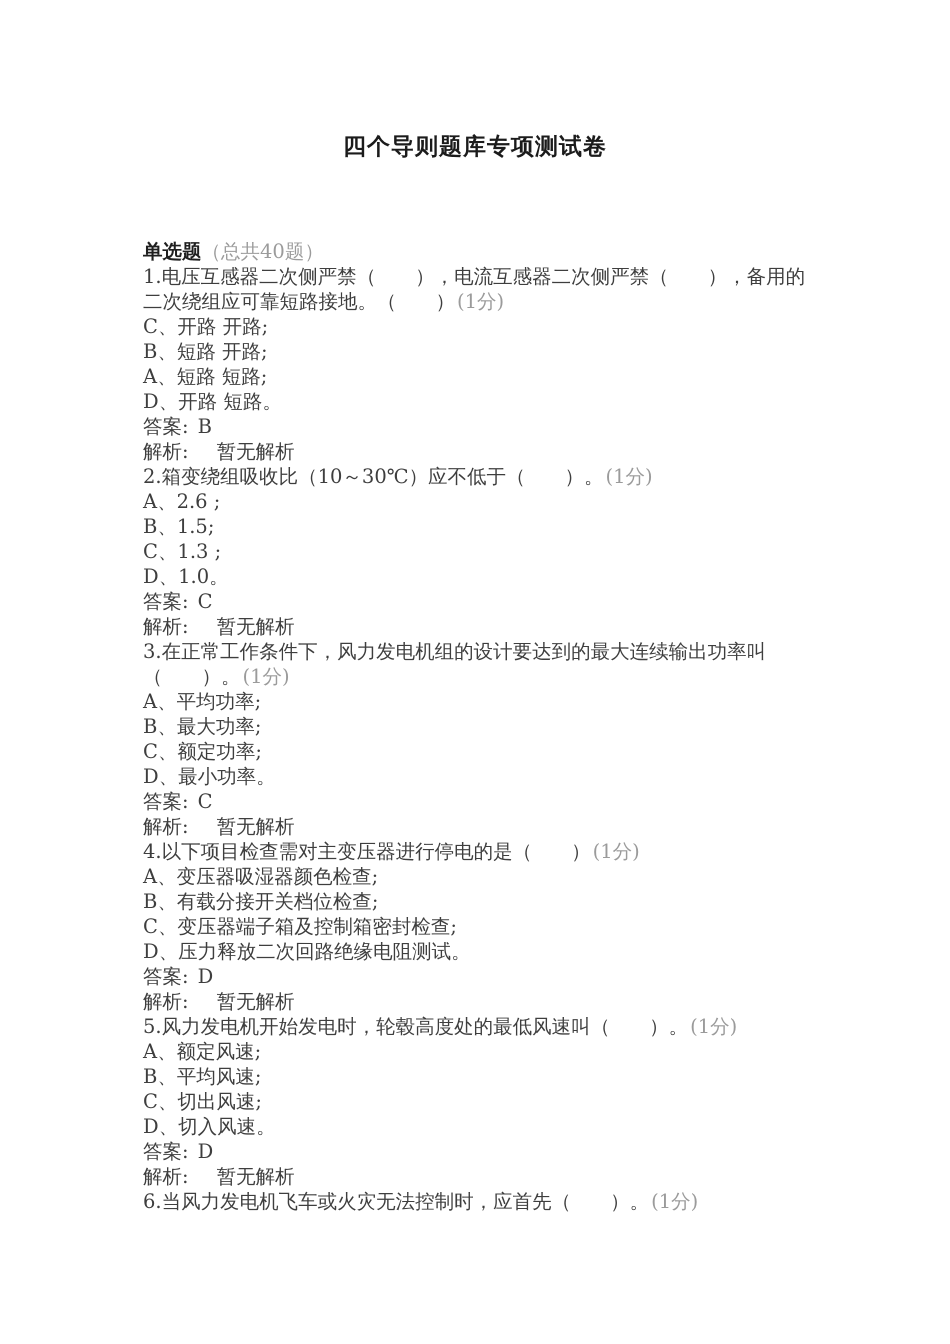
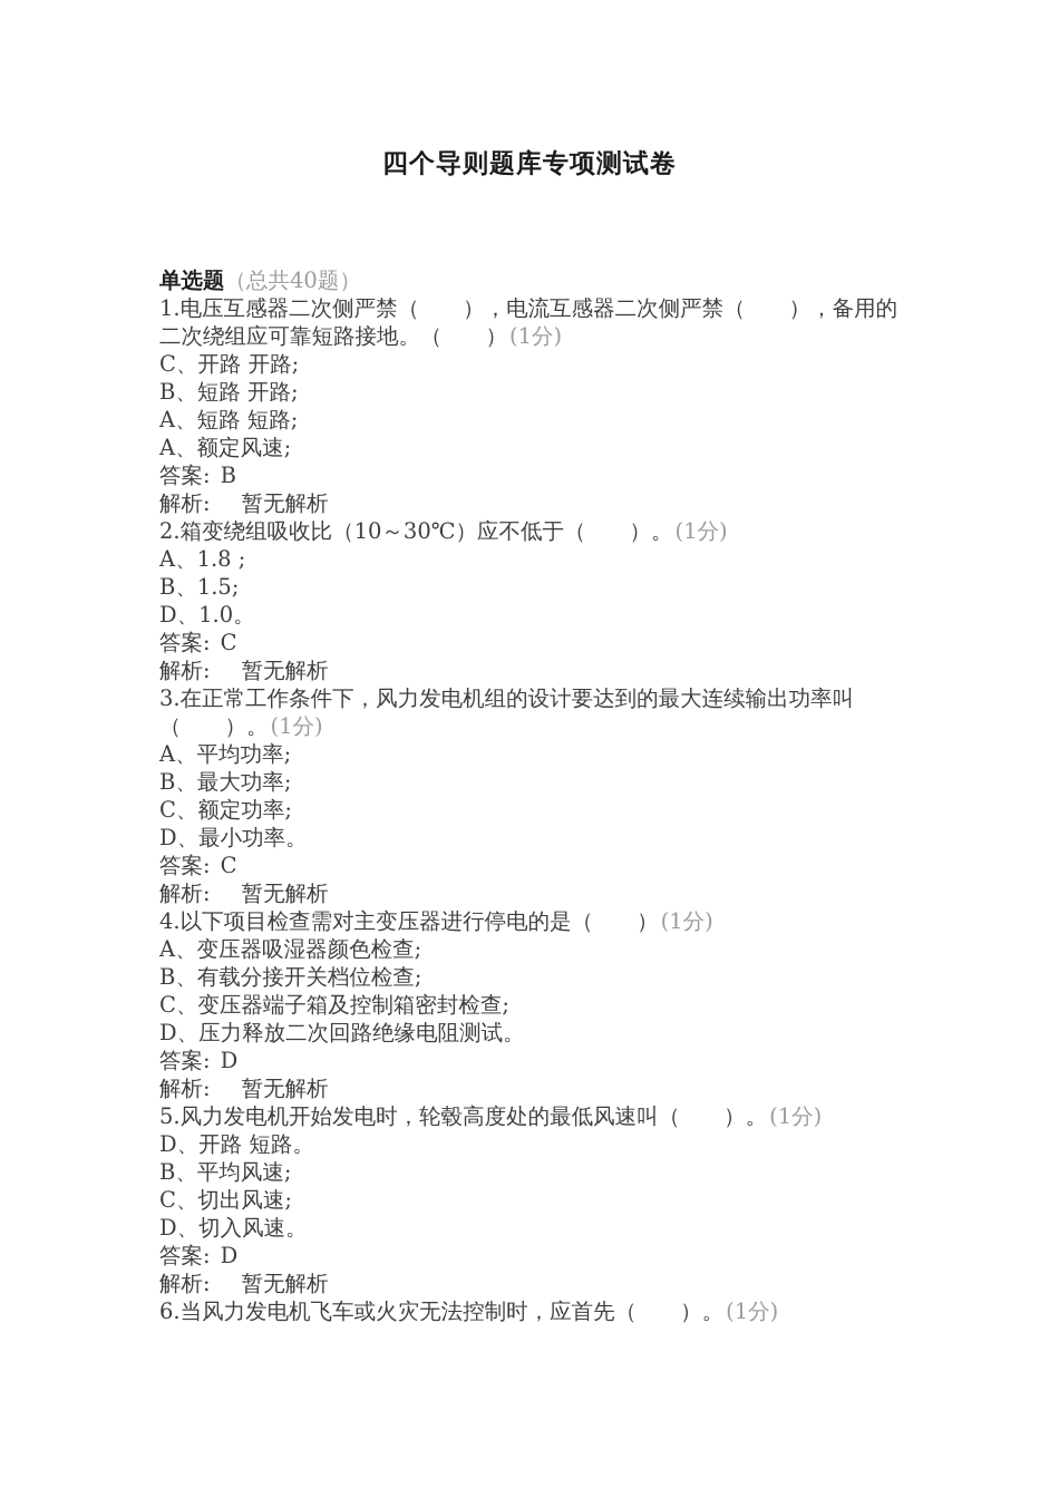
  四个导则题库专项测试卷
  单选题（总共40题）
  1.电压互感器二次侧严禁（ ），电流互感器二次侧严禁（ ），备用的二次绕组应可靠短路接地。（ ）(1分)
  C、开路 开路;
  B、短路 开路;
  A、短路 短路;
- D、开路 短路。
+ A、额定风速;
  答案: B
  解析: 暂无解析
  2.箱变绕组吸收比（10～30℃）应不低于（ ）。(1分)
- A、2.6 ;
+ A、1.8 ;
  B、1.5;
- C、1.3 ;
  D、1.0。
  答案: C
  解析: 暂无解析
  3.在正常工作条件下，风力发电机组的设计要达到的最大连续输出功率叫（ ）。(1分)
  A、平均功率;
  B、最大功率;
  C、额定功率;
  D、最小功率。
  答案: C
  解析: 暂无解析
  4.以下项目检查需对主变压器进行停电的是（ ）(1分)
  A、变压器吸湿器颜色检查;
  B、有载分接开关档位检查;
  C、变压器端子箱及控制箱密封检查;
  D、压力释放二次回路绝缘电阻测试。
  答案: D
  解析: 暂无解析
  5.风力发电机开始发电时，轮毂高度处的最低风速叫（ ）。(1分)
- A、额定风速;
+ D、开路 短路。
  B、平均风速;
  C、切出风速;
  D、切入风速。
  答案: D
  解析: 暂无解析
  6.当风力发电机飞车或火灾无法控制时，应首先（ ）。(1分)
